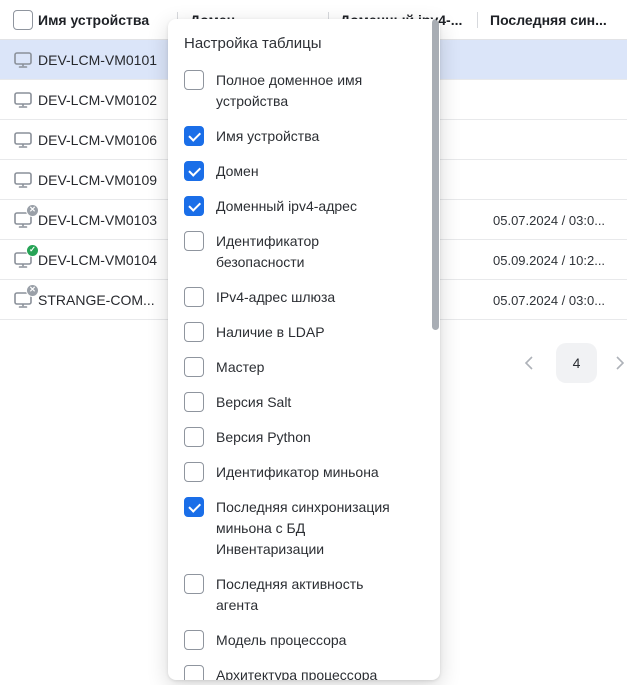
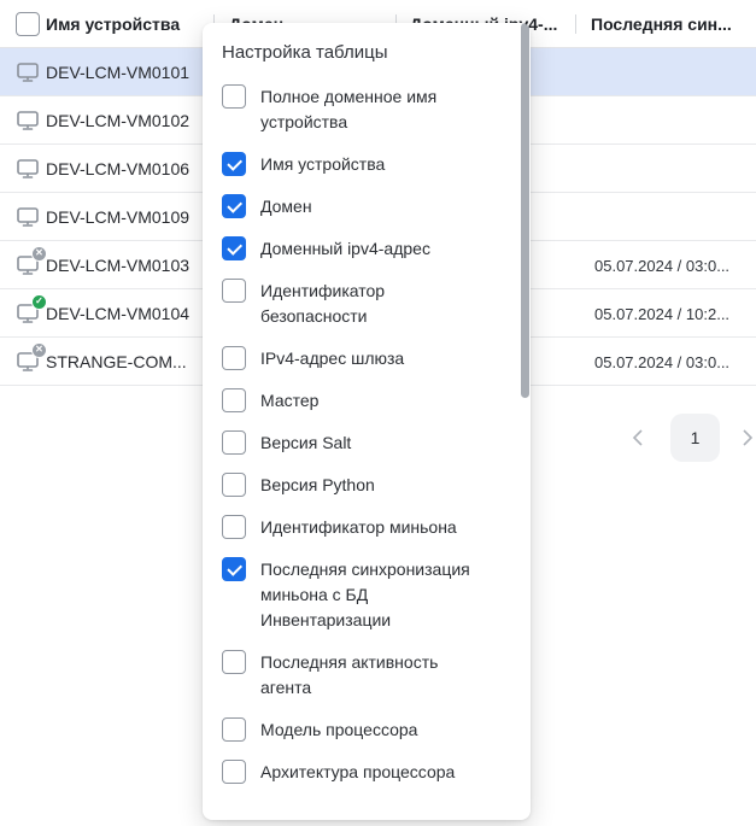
  Имя устройства
  Последняя син...
  DEV-LCM-VM0101
  DEV-LCM-VM0102
  DEV-LCM-VM0106
  DEV-LCM-VM0109
  DEV-LCM-VM0103
  05.07.2024 / 03:0...
  DEV-LCM-VM0104
- 05.09.2024 / 10:2...
+ 05.07.2024 / 10:2...
  STRANGE-COM...
  05.07.2024 / 03:0...
- 4
+ 1
  Настройка таблицы
  Полное доменное имя устройства
  Имя устройства
  Домен
  Доменный ipv4-адрес
  Идентификатор безопасности
  IPv4-адрес шлюза
- Наличие в LDAP
  Мастер
  Версия Salt
  Версия Python
  Идентификатор миньона
  Последняя синхронизация миньона с БД Инвентаризации
  Последняя активность агента
  Модель процессора
  Архитектура процессора
